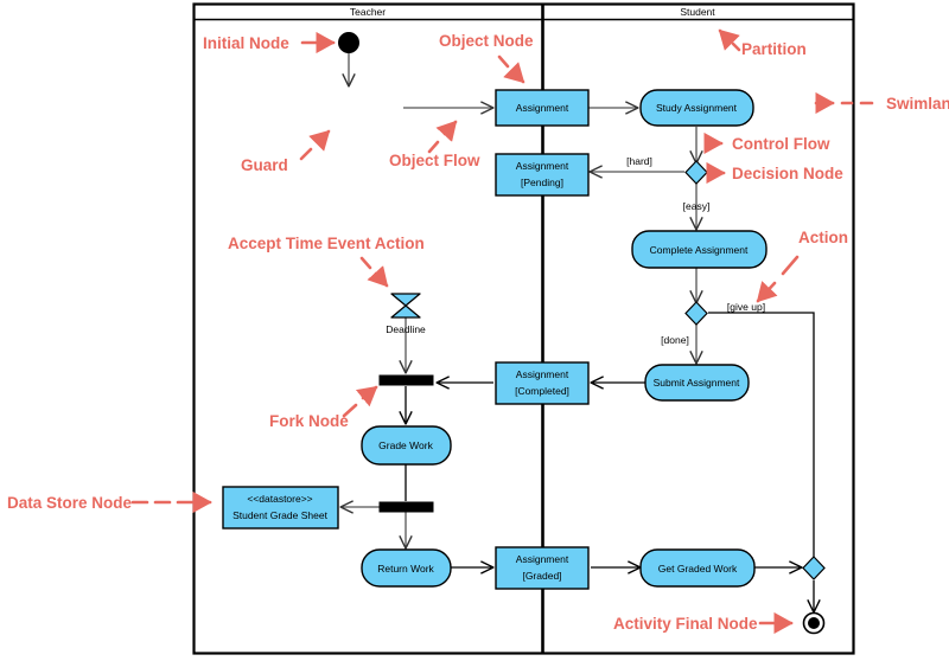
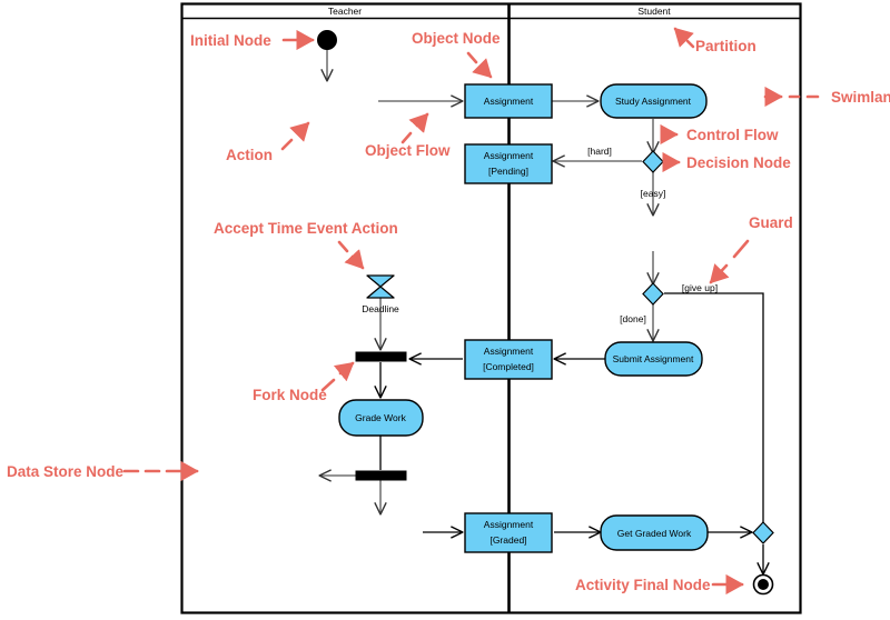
  Teacher
  Student
  [hard]
  [easy]
  [give up]
  [done]
  Assignment
  Study Assignment
  Assignment
  [Pending]
- Complete Assignment
  Submit Assignment
  Assignment
  [Completed]
  Deadline
  Grade Work
- <<datastore>>
- Student Grade Sheet
- Return Work
  Assignment
  [Graded]
  Get Graded Work
  Initial Node
  Object Node
  Partition
  Swimlan
- Guard
+ Action
  Object Flow
  Control Flow
  Decision Node
  Accept Time Event Action
- Action
+ Guard
  Fork Node
  Data Store Node
  Activity Final Node
